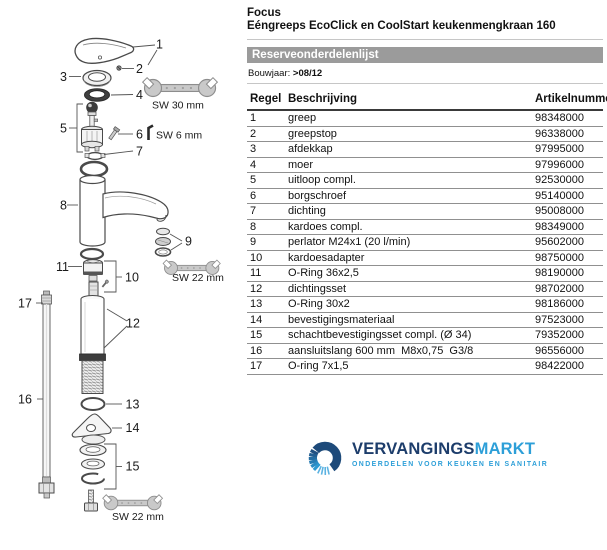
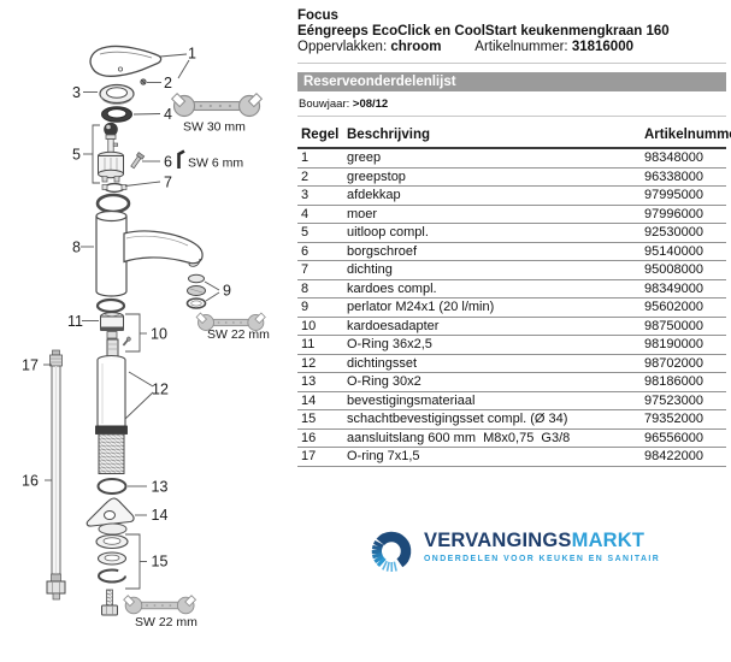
  1
  2
  3
  4
  5
  6
  7
  8
  9
  10
  11
  12
  13
  14
  15
  16
  17
  SW 30 mm
  SW 6 mm
  SW 22 mm
  SW 22 mm
  Focus
  Eéngreeps EcoClick en CoolStart keukenmengkraan 160
+ Oppervlakken: chroom Artikelnummer: 31816000
  Reserveonderdelenlijst
  Bouwjaar: >08/12
  Regel
  Beschrijving
  Artikelnumm
  1
  greep
  98348000
  2
  greepstop
  96338000
  3
  afdekkap
  97995000
  4
  moer
  97996000
  5
  uitloop compl.
  92530000
  6
  borgschroef
  95140000
  7
  dichting
  95008000
  8
  kardoes compl.
  98349000
  9
  perlator M24x1 (20 l/min)
  95602000
  10
  kardoesadapter
  98750000
  11
  O-Ring 36x2,5
  98190000
  12
  dichtingsset
  98702000
  13
  O-Ring 30x2
  98186000
  14
  bevestigingsmateriaal
  97523000
  15
  schachtbevestigingsset compl. (Ø 34)
  79352000
  16
  aansluitslang 600 mm M8x0,75 G3/8
  96556000
  17
  O-ring 7x1,5
  98422000
  VERVANGINGSMARKT
